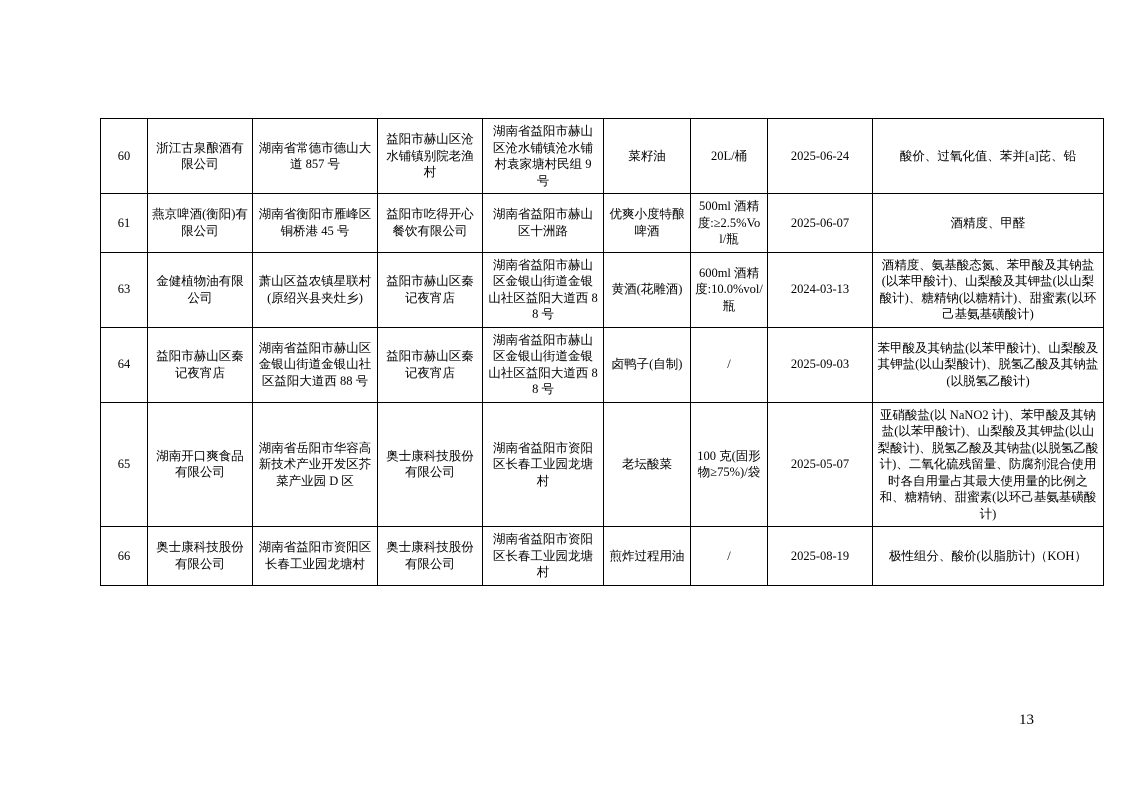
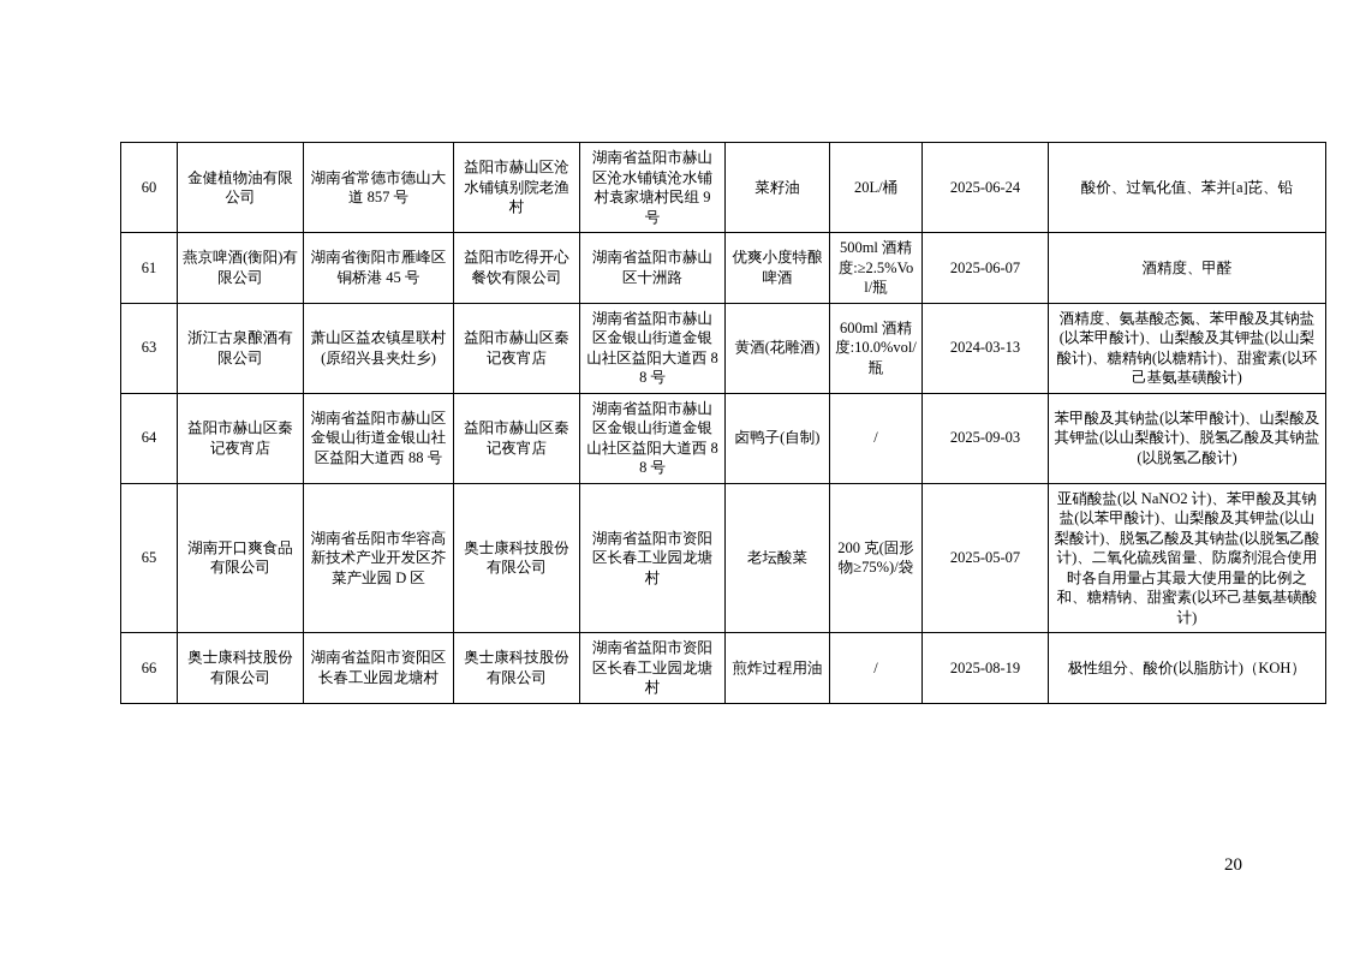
- 60	浙江古泉酿酒有限公司	湖南省常德市德山大道 857 号	益阳市赫山区沧水铺镇别院老渔村	湖南省益阳市赫山区沧水铺镇沧水铺村袁家塘村民组 9 号	菜籽油	20L/桶	2025-06-24	酸价、过氧化值、苯并[a]芘、铅
+ 60	金健植物油有限公司	湖南省常德市德山大道 857 号	益阳市赫山区沧水铺镇别院老渔村	湖南省益阳市赫山区沧水铺镇沧水铺村袁家塘村民组 9 号	菜籽油	20L/桶	2025-06-24	酸价、过氧化值、苯并[a]芘、铅
  61	燕京啤酒(衡阳)有限公司	湖南省衡阳市雁峰区铜桥港 45 号	益阳市吃得开心餐饮有限公司	湖南省益阳市赫山区十洲路	优爽小度特酿啤酒	500ml 酒精度:≥2.5%Vol/瓶	2025-06-07	酒精度、甲醛
- 63	金健植物油有限公司	萧山区益农镇星联村(原绍兴县夹灶乡)	益阳市赫山区秦记夜宵店	湖南省益阳市赫山区金银山街道金银山社区益阳大道西 88 号	黄酒(花雕酒)	600ml 酒精度:10.0%vol/瓶	2024-03-13	酒精度、氨基酸态氮、苯甲酸及其钠盐(以苯甲酸计)、山梨酸及其钾盐(以山梨酸计)、糖精钠(以糖精计)、甜蜜素(以环己基氨基磺酸计)
+ 63	浙江古泉酿酒有限公司	萧山区益农镇星联村(原绍兴县夹灶乡)	益阳市赫山区秦记夜宵店	湖南省益阳市赫山区金银山街道金银山社区益阳大道西 88 号	黄酒(花雕酒)	600ml 酒精度:10.0%vol/瓶	2024-03-13	酒精度、氨基酸态氮、苯甲酸及其钠盐(以苯甲酸计)、山梨酸及其钾盐(以山梨酸计)、糖精钠(以糖精计)、甜蜜素(以环己基氨基磺酸计)
  64	益阳市赫山区秦记夜宵店	湖南省益阳市赫山区金银山街道金银山社区益阳大道西 88 号	益阳市赫山区秦记夜宵店	湖南省益阳市赫山区金银山街道金银山社区益阳大道西 88 号	卤鸭子(自制)	/	2025-09-03	苯甲酸及其钠盐(以苯甲酸计)、山梨酸及其钾盐(以山梨酸计)、脱氢乙酸及其钠盐(以脱氢乙酸计)
- 65	湖南开口爽食品有限公司	湖南省岳阳市华容高新技术产业开发区芥菜产业园 D 区	奥士康科技股份有限公司	湖南省益阳市资阳区长春工业园龙塘村	老坛酸菜	100 克(固形物≥75%)/袋	2025-05-07	亚硝酸盐(以 NaNO2 计)、苯甲酸及其钠盐(以苯甲酸计)、山梨酸及其钾盐(以山梨酸计)、脱氢乙酸及其钠盐(以脱氢乙酸计)、二氧化硫残留量、防腐剂混合使用时各自用量占其最大使用量的比例之和、糖精钠、甜蜜素(以环己基氨基磺酸计)
+ 65	湖南开口爽食品有限公司	湖南省岳阳市华容高新技术产业开发区芥菜产业园 D 区	奥士康科技股份有限公司	湖南省益阳市资阳区长春工业园龙塘村	老坛酸菜	200 克(固形物≥75%)/袋	2025-05-07	亚硝酸盐(以 NaNO2 计)、苯甲酸及其钠盐(以苯甲酸计)、山梨酸及其钾盐(以山梨酸计)、脱氢乙酸及其钠盐(以脱氢乙酸计)、二氧化硫残留量、防腐剂混合使用时各自用量占其最大使用量的比例之和、糖精钠、甜蜜素(以环己基氨基磺酸计)
  66	奥士康科技股份有限公司	湖南省益阳市资阳区长春工业园龙塘村	奥士康科技股份有限公司	湖南省益阳市资阳区长春工业园龙塘村	煎炸过程用油	/	2025-08-19	极性组分、酸价(以脂肪计)（KOH）
- 13
+ 20
